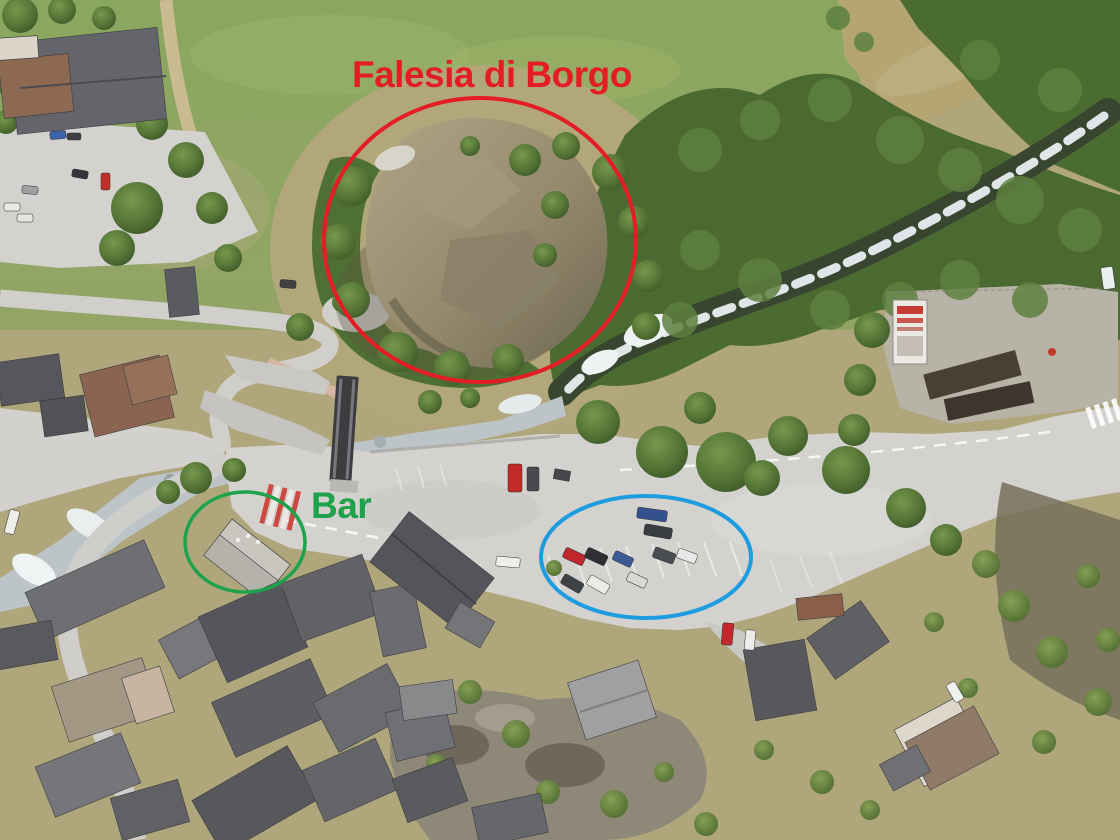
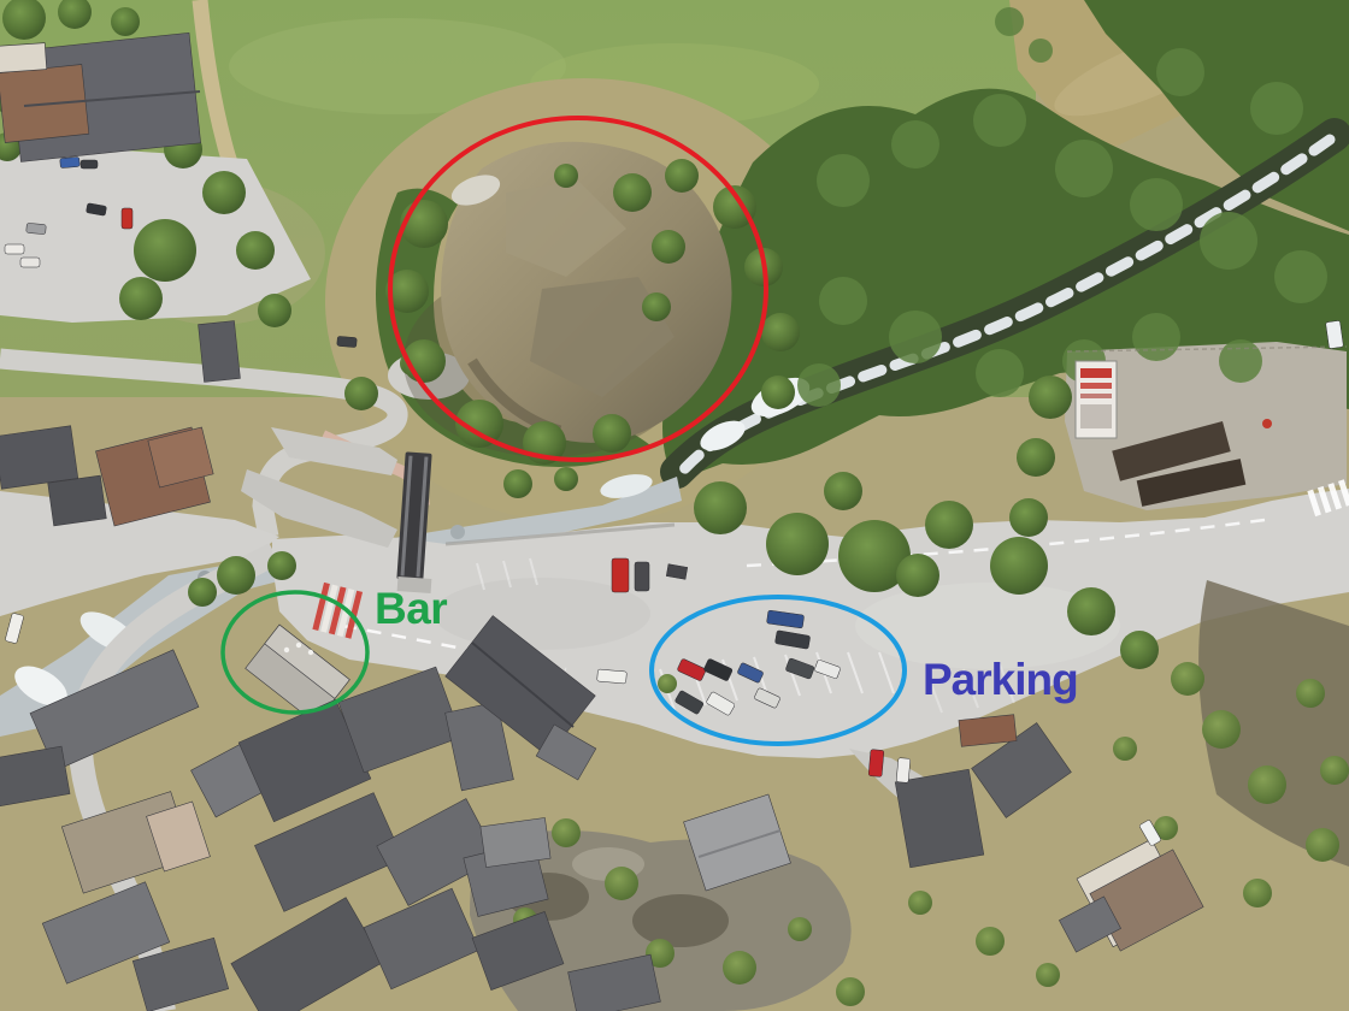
- Falesia di Borgo
  Bar
+ Parking
